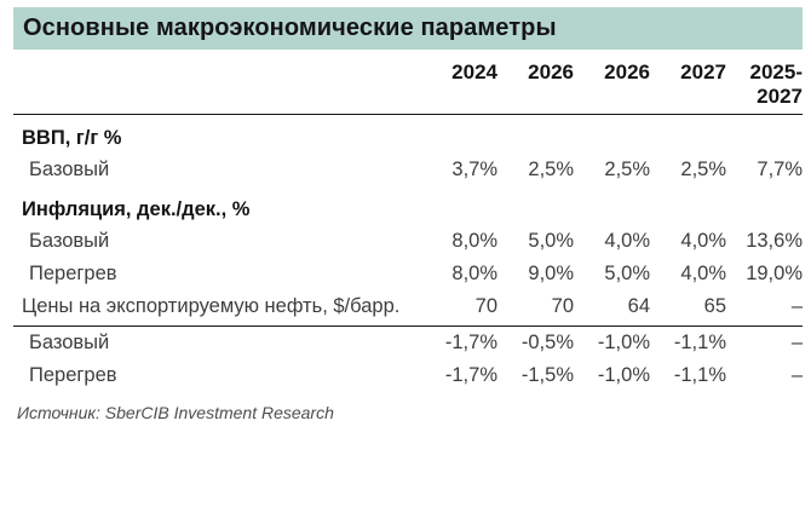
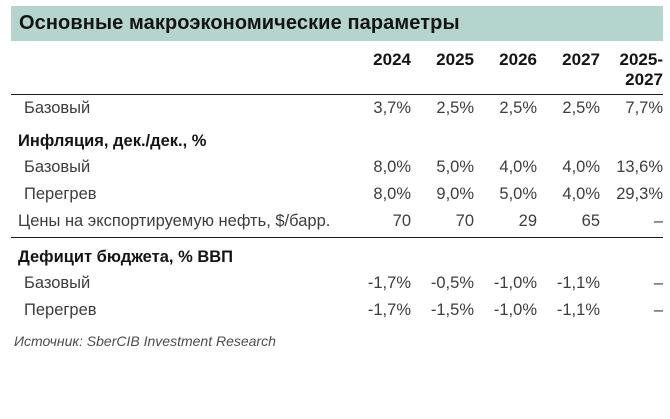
  Основные макроэкономические параметры
- 	2024	2026	2026	2027	2025-2027
+ 	2024	2025	2026	2027	2025-2027
- ВВП, г/г %
  Базовый	3,7%	2,5%	2,5%	2,5%	7,7%
  Инфляция, дек./дек., %
  Базовый	8,0%	5,0%	4,0%	4,0%	13,6%
- Перегрев	8,0%	9,0%	5,0%	4,0%	19,0%
+ Перегрев	8,0%	9,0%	5,0%	4,0%	29,3%
- Цены на экспортируемую нефть, $/барр.	70	70	64	65	–
+ Цены на экспортируемую нефть, $/барр.	70	70	29	65	–
+ Дефицит бюджета, % ВВП
  Базовый	-1,7%	-0,5%	-1,0%	-1,1%	–
  Перегрев	-1,7%	-1,5%	-1,0%	-1,1%	–
  Источник: SberCIB Investment Research
